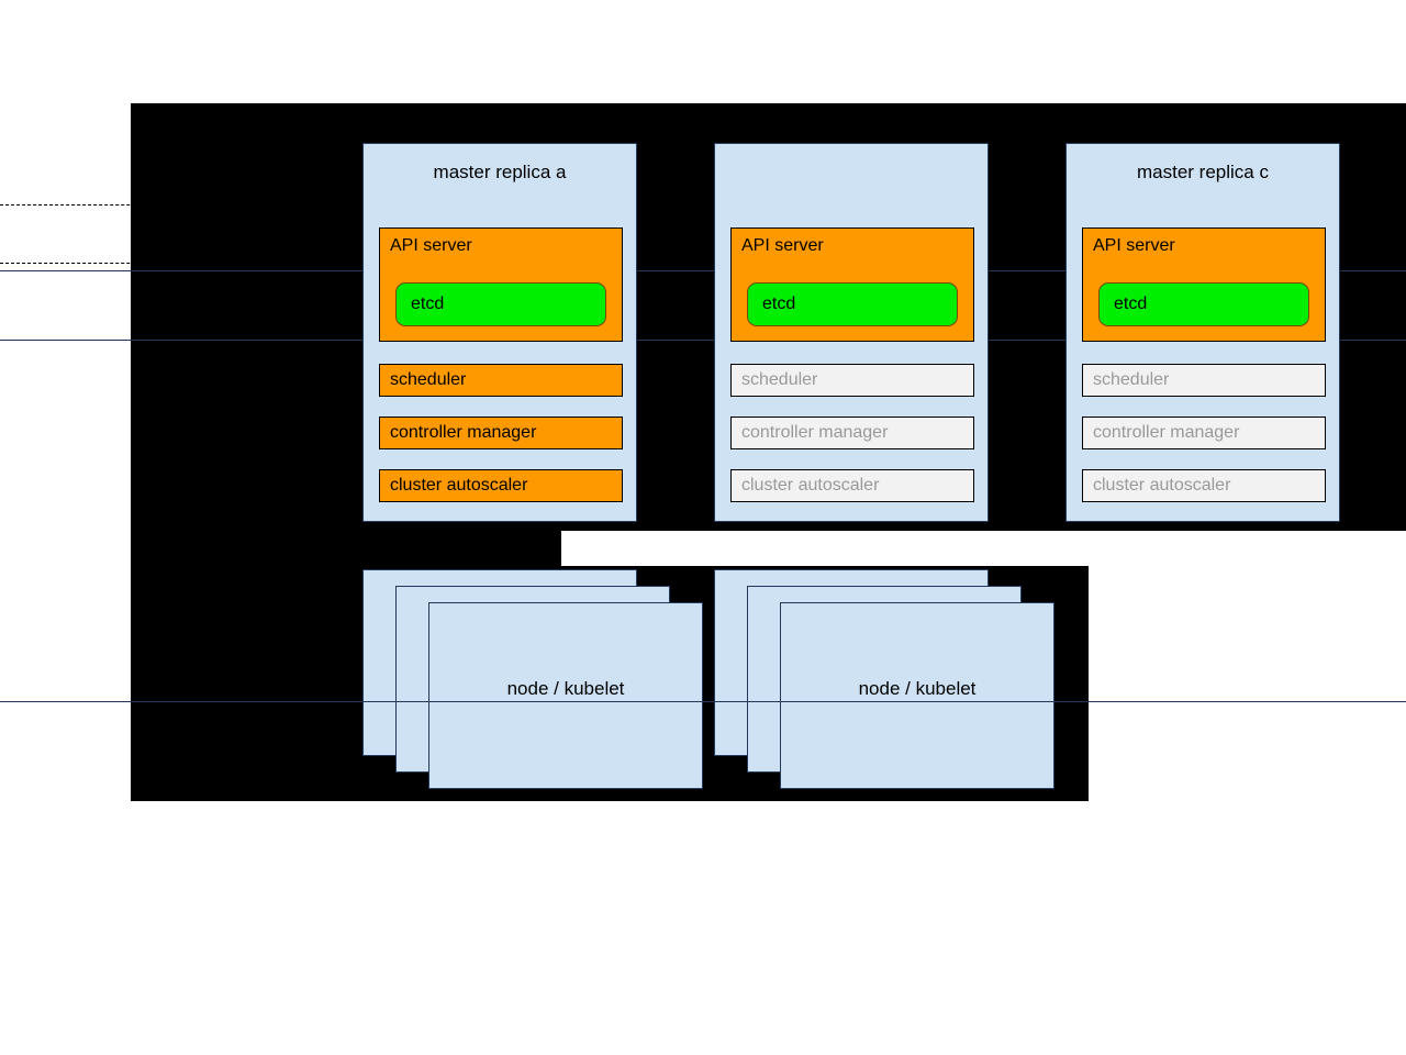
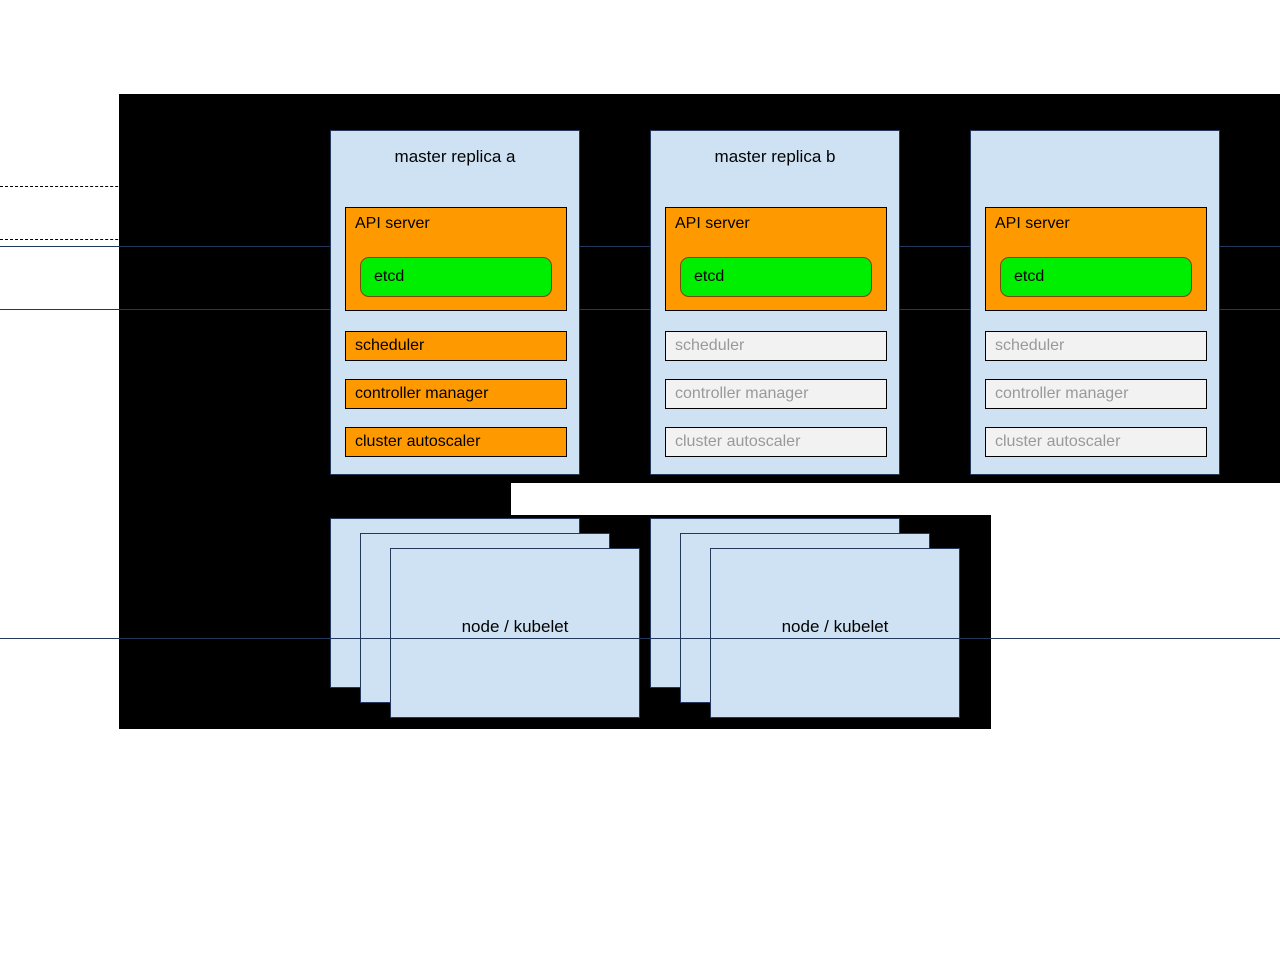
  master replica a
  API server
  etcd
  scheduler
  controller manager
  cluster autoscaler
+ master replica b
  API server
  etcd
  scheduler
  controller manager
  cluster autoscaler
- master replica c
  API server
  etcd
  scheduler
  controller manager
  cluster autoscaler
  node / kubelet
  node / kubelet
